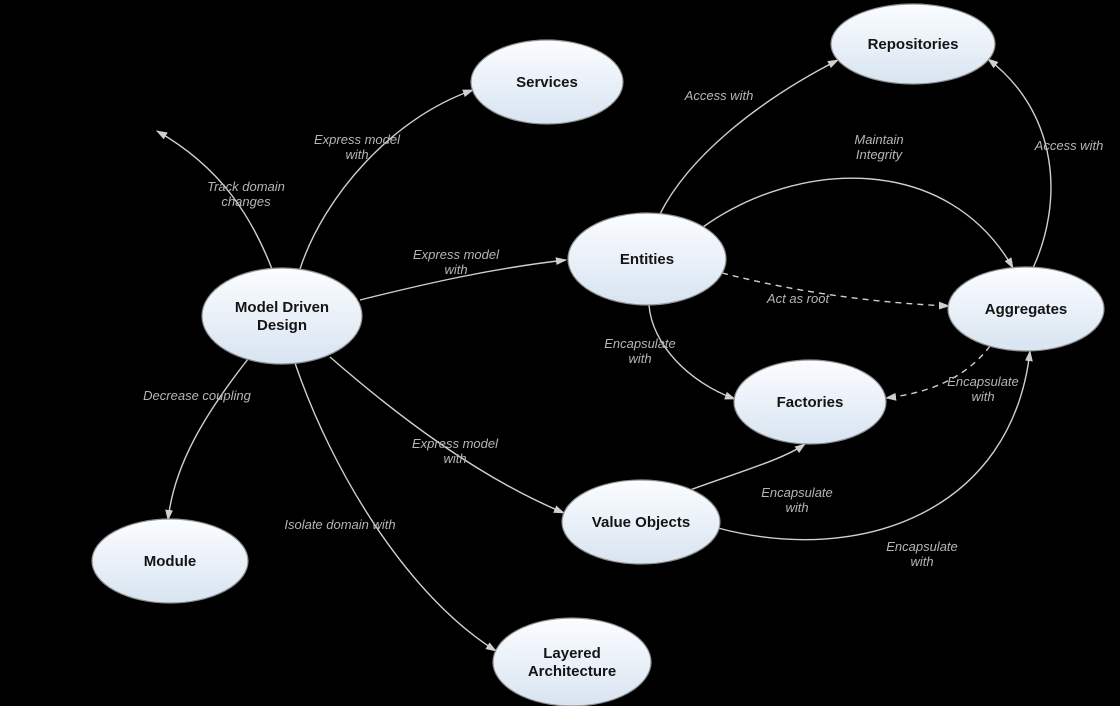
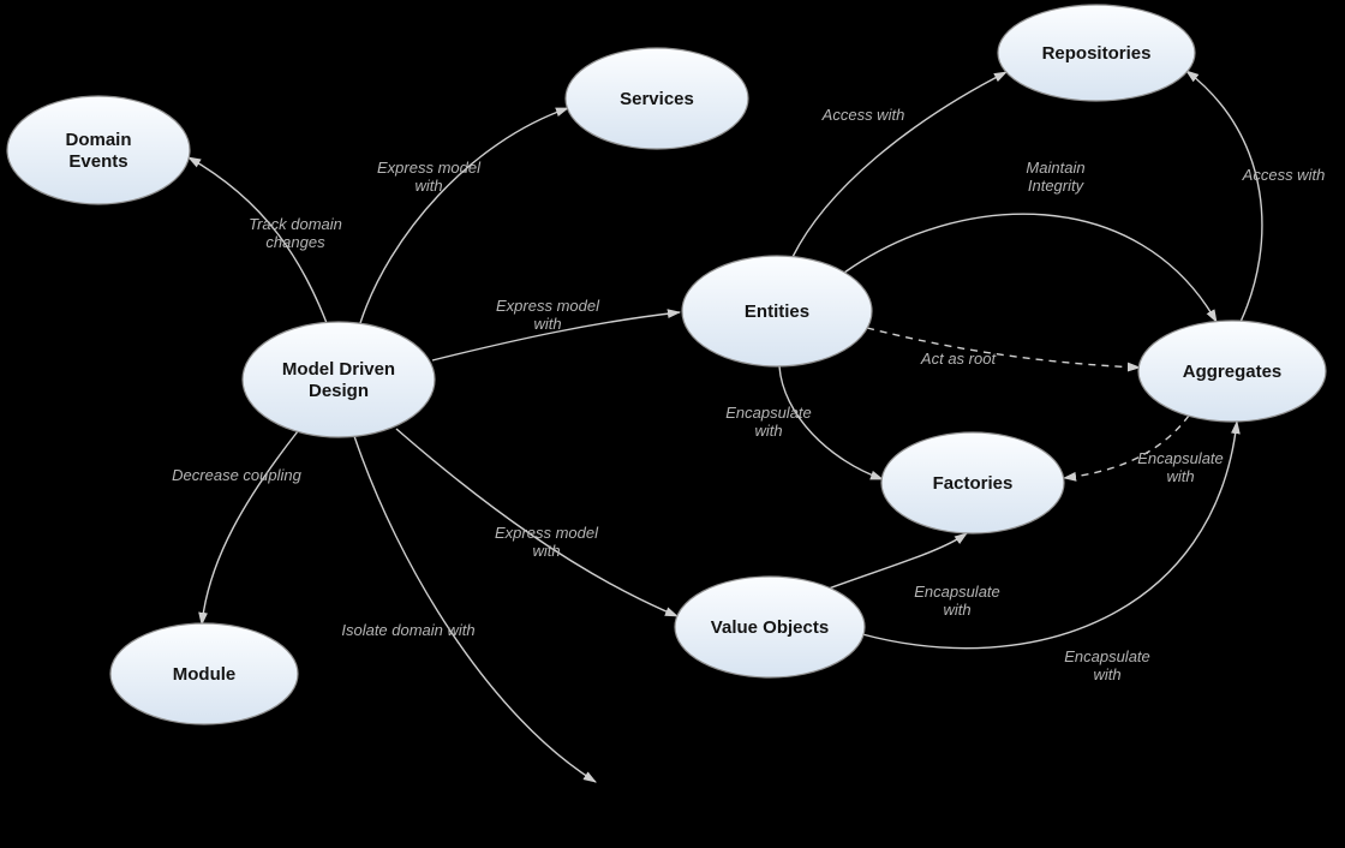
  Track domain changes
  Express model with
  Express model with
  Express model with
  Isolate domain with
  Decrease coupling
  Access with
  Access with
  Maintain Integrity
  Act as root
  Encapsulate with
  Encapsulate with
  Encapsulate with
  Encapsulate with
+ Domain Events
  Services
  Repositories
  Model Driven Design
  Entities
  Aggregates
  Factories
  Value Objects
  Module
- Layered Architecture
